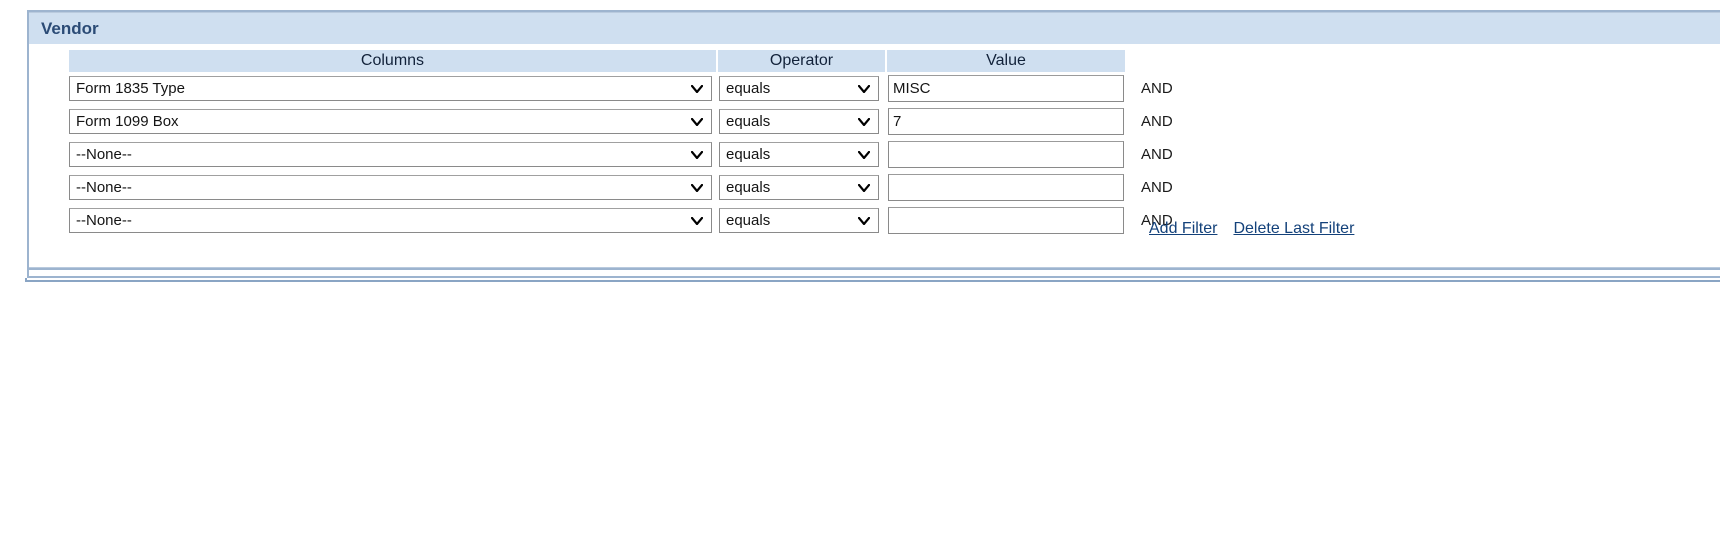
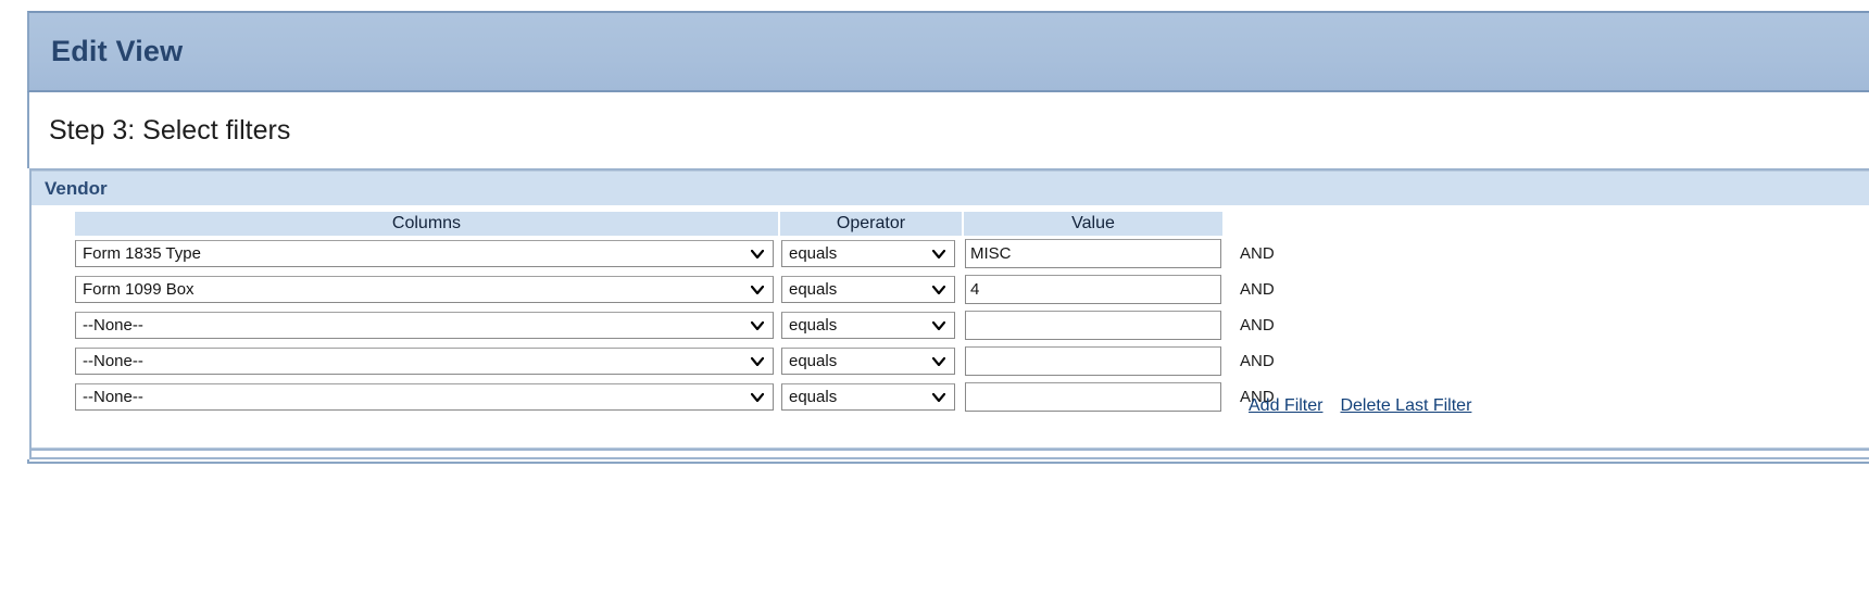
+ Edit View
+ Step 3: Select filters
  Vendor
  Columns	Operator	Value
  Form 1835 Type	equals	MISC	AND
- Form 1099 Box	equals	7	AND
+ Form 1099 Box	equals	4	AND
  --None--	equals		AND
  --None--	equals		AND
  --None--	equals		AND
  Add Filter
  Delete Last Filter
